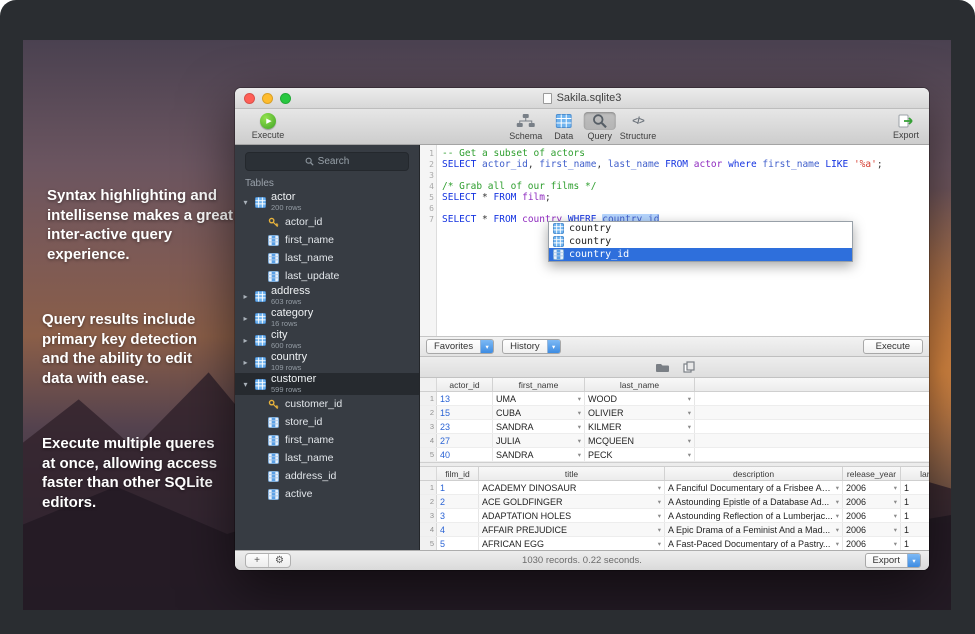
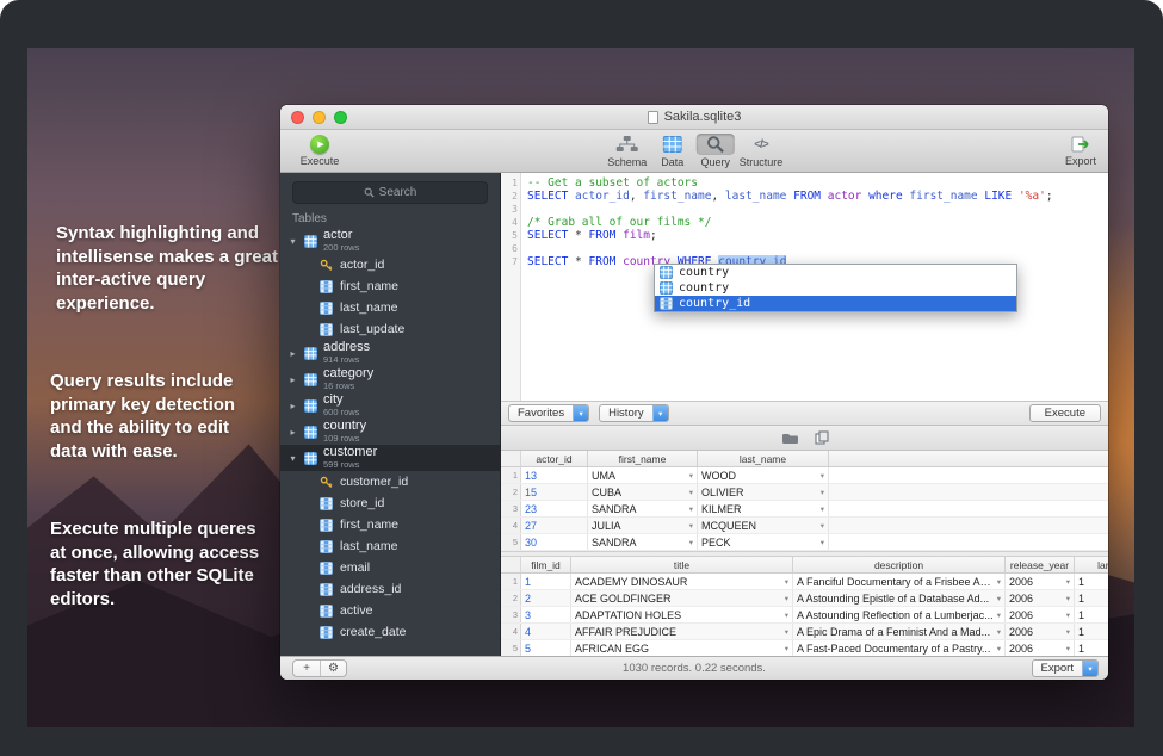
  Syntax highlighting and
  intellisense makes a great
  inter-active query
  experience.
  Query results include
  primary key detection
  and the ability to edit
  data with ease.
  Execute multiple queres
  at once, allowing access
  faster than other SQLite
  editors.
  Sakila.sqlite3
  Execute
  Schema
  Data
  Query
  </>
  Structure
  Export
  Search
  Tables
  ▾
  actor
  200 rows
  actor_id
  first_name
  last_name
  last_update
  ▸
  address
- 603 rows
+ 914 rows
  ▸
  category
  16 rows
  ▸
  city
  600 rows
  ▸
  country
  109 rows
  ▾
  customer
  599 rows
  customer_id
  store_id
  first_name
  last_name
+ email
  address_id
  active
+ create_date
  1
  2
  3
  4
  5
  6
  7
  -- Get a subset of actors
  SELECT actor_id, first_name, last_name FROM actor where first_name LIKE '%a';
  /* Grab all of our films */
  SELECT * FROM film;
  SELECT * FROM country WHERE country_id
  country
  country
  country_id
  Favorites
  History
  Execute
  actor_id
  first_name
  last_name
  1
  13
  UMA
  WOOD
  2
  15
  CUBA
  OLIVIER
  3
  23
  SANDRA
  KILMER
  4
  27
  JULIA
  MCQUEEN
  5
- 40
+ 30
  SANDRA
  PECK
  film_id
  title
  description
  release_year
  1
  1
  ACADEMY DINOSAUR
  A Fanciful Documentary of a Frisbee An...
  2006
  1
  2
  2
  ACE GOLDFINGER
  A Astounding Epistle of a Database Ad...
  2006
  1
  3
  3
  ADAPTATION HOLES
  A Astounding Reflection of a Lumberjac...
  2006
  1
  4
  4
  AFFAIR PREJUDICE
  A Epic Drama of a Feminist And a Mad...
  2006
  1
  5
  5
  AFRICAN EGG
  A Fast-Paced Documentary of a Pastry...
  2006
  1
  +
  ⚙
  1030 records. 0.22 seconds.
  Export
